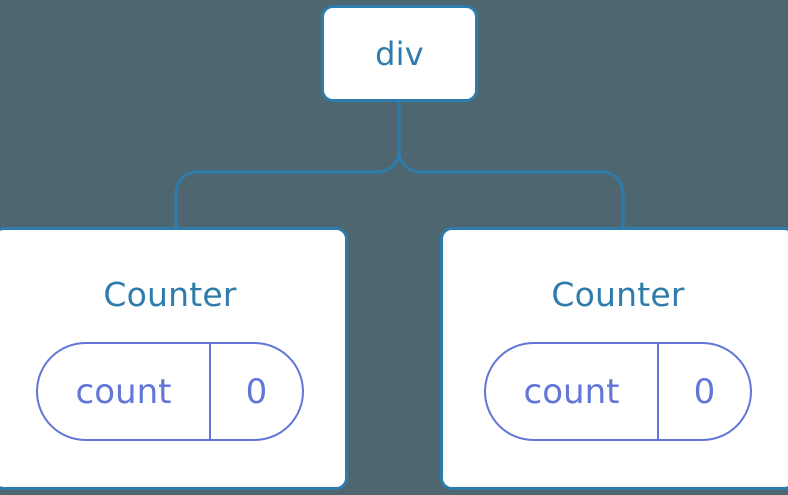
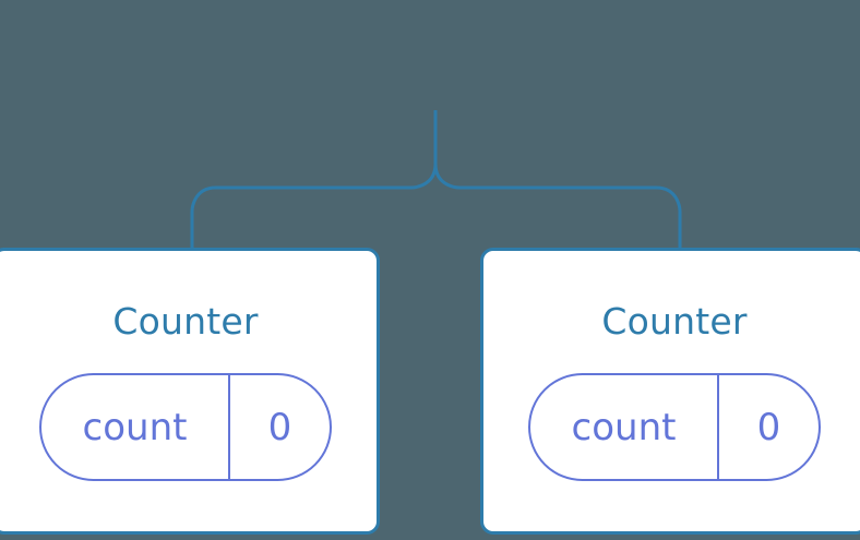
- div
  Counter
  count
  0
  Counter
  count
  0
